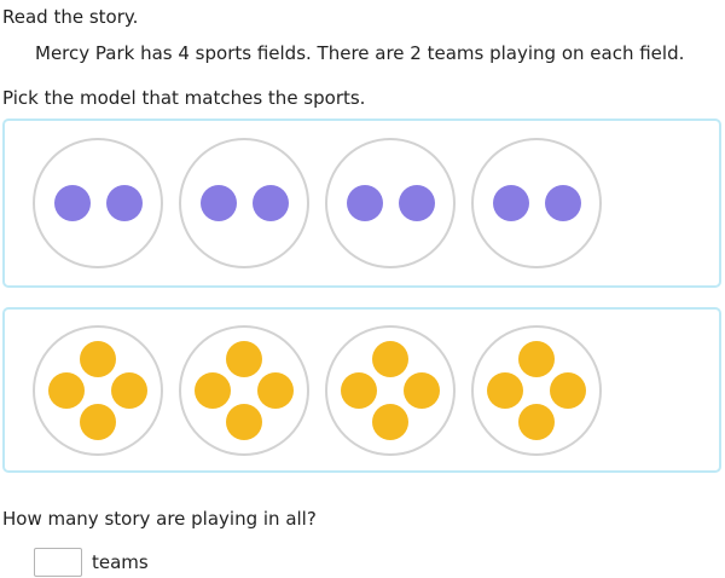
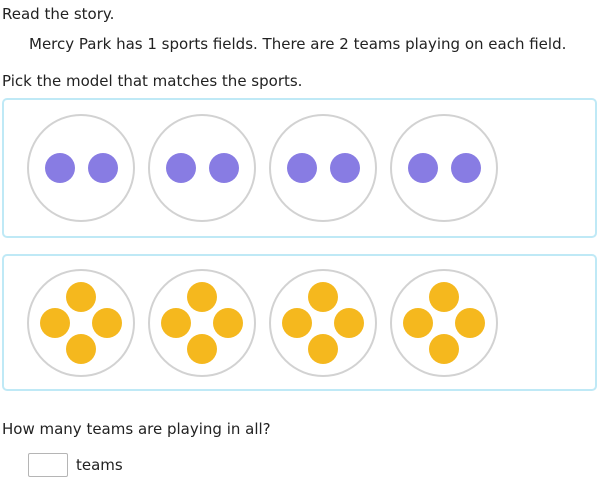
  Read the story.
- Mercy Park has 4 sports fields. There are 2 teams playing on each field.
+ Mercy Park has 1 sports fields. There are 2 teams playing on each field.
  Pick the model that matches the sports.
- How many story are playing in all?
+ How many teams are playing in all?
  teams
